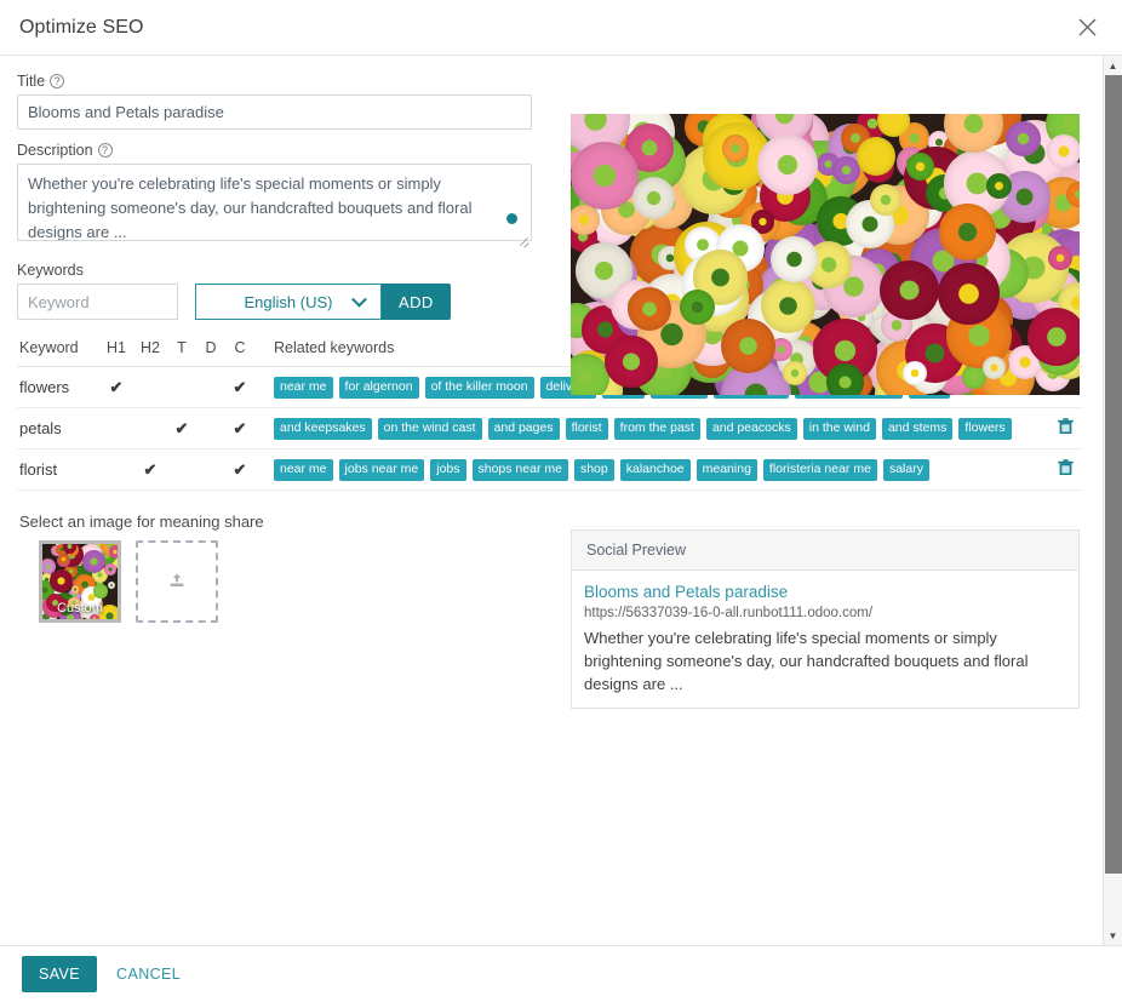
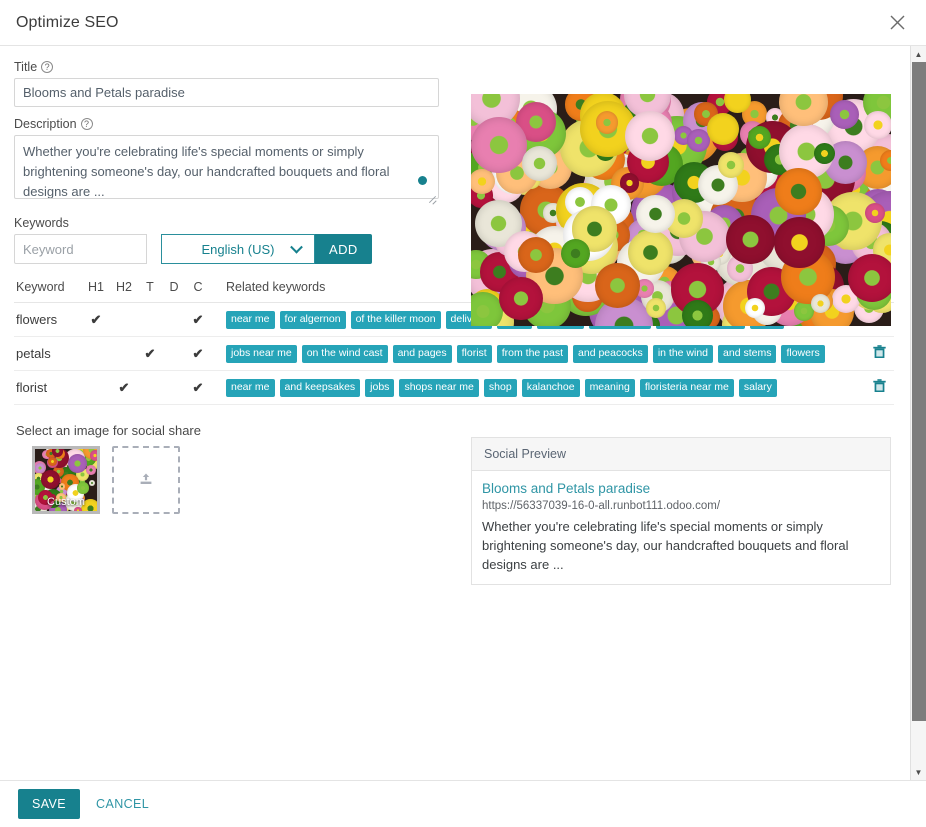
  Optimize SEO
  Title
  ?
  Blooms and Petals paradise
  Description
  ?
  Keywords
  Keyword
  English (US)
  ADD
  Keyword
  H1
  H2
  T
  D
  C
  Related keywords
  flowers
  ✔
  ✔
  near me
  for algernon
  of the killer moon
  petals
  ✔
  ✔
- and keepsakes
+ jobs near me
  on the wind cast
  and pages
  florist
  from the past
  and peacocks
  in the wind
  and stems
  flowers
  florist
  ✔
  ✔
  near me
- jobs near me
+ and keepsakes
  jobs
  shops near me
  shop
  kalanchoe
  meaning
  floristeria near me
  salary
- Select an image for meaning share
+ Select an image for social share
  Custom
  Social Preview
  Blooms and Petals paradise
  https://56337039-16-0-all.runbot111.odoo.com/
  Whether you're celebrating life's special moments or simply brightening someone's day, our handcrafted bouquets and floral designs are ...
  ▲
  ▼
  SAVE
  CANCEL
